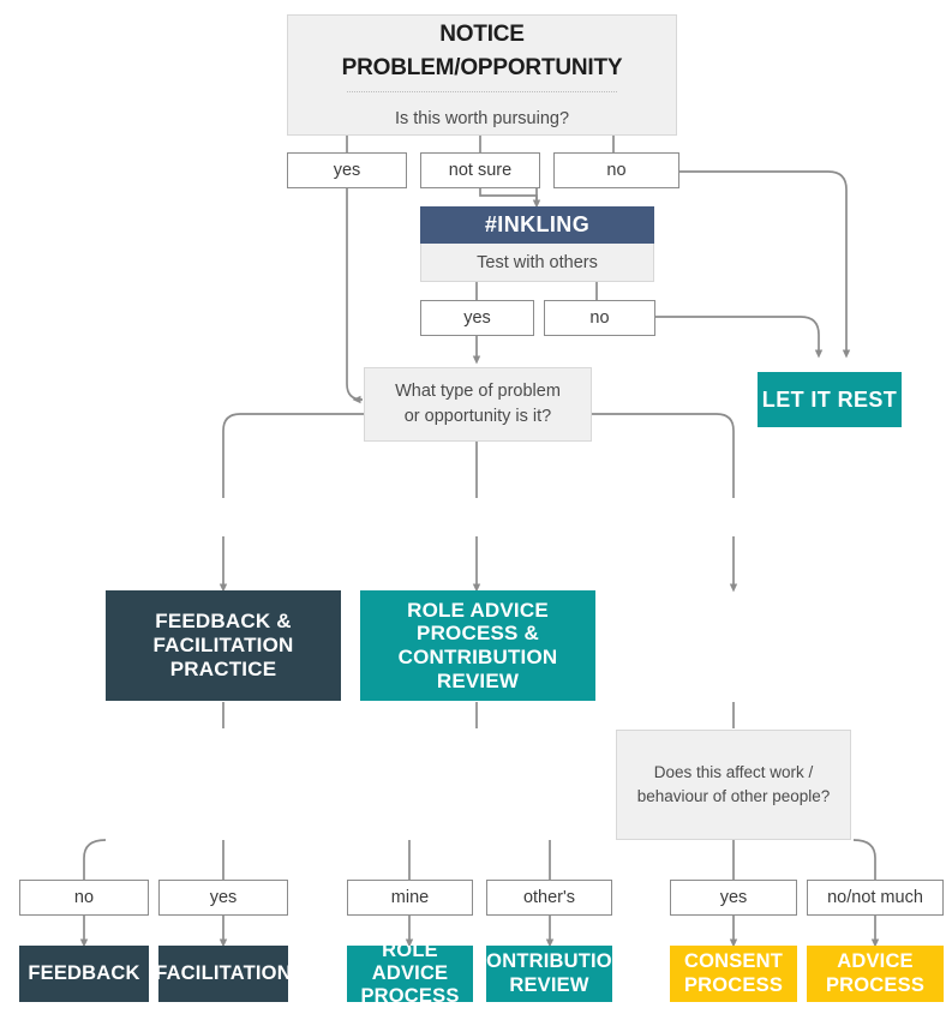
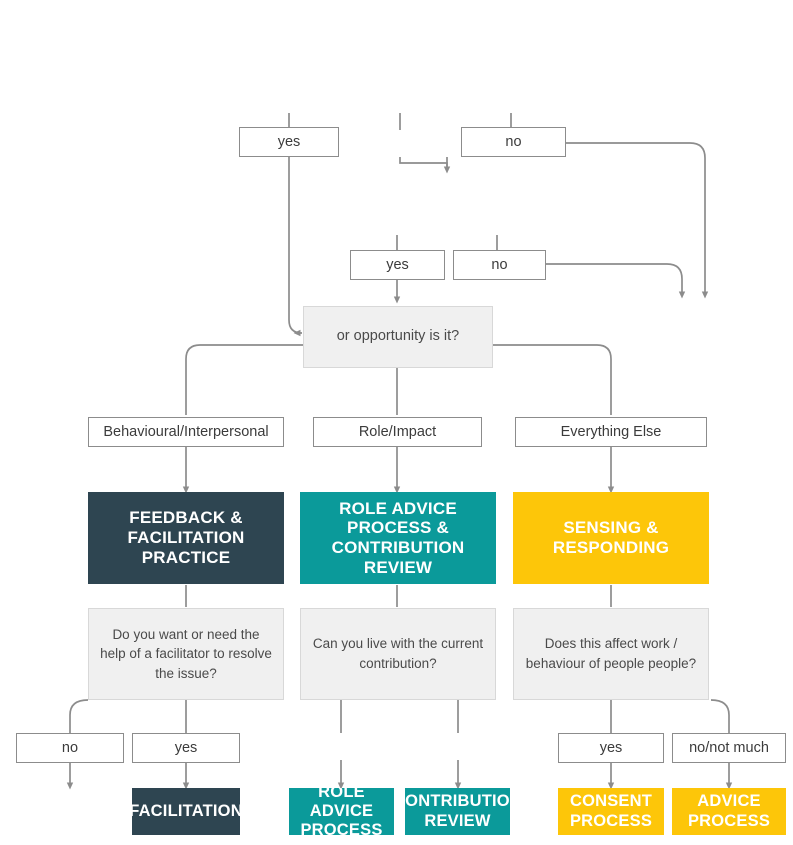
- NOTICE PROBLEM/OPPORTUNITY
- Is this worth pursuing?
  yes
- not sure
  no
- #INKLING
- Test with others
  yes
  no
- LET IT REST
- What type of problem
  or opportunity is it?
+ Behavioural/Interpersonal
+ Role/Impact
+ Everything Else
  FEEDBACK &
  FACILITATION
  PRACTICE
  ROLE ADVICE
  PROCESS &
  CONTRIBUTION REVIEW
+ SENSING &
+ RESPONDING
+ Do you want or need the help of a facilitator to resolve the issue?
+ Can you live with the current contribution?
- Does this affect work / behaviour of other people?
+ Does this affect work / behaviour of people people?
  no
  yes
- mine
- other's
  yes
  no/not much
- FEEDBACK
  FACILITATION
  ROLE ADVICE
  PROCESS
  ONTRIBUTIO
  REVIEW
  CONSENT
  PROCESS
  ADVICE
  PROCESS
